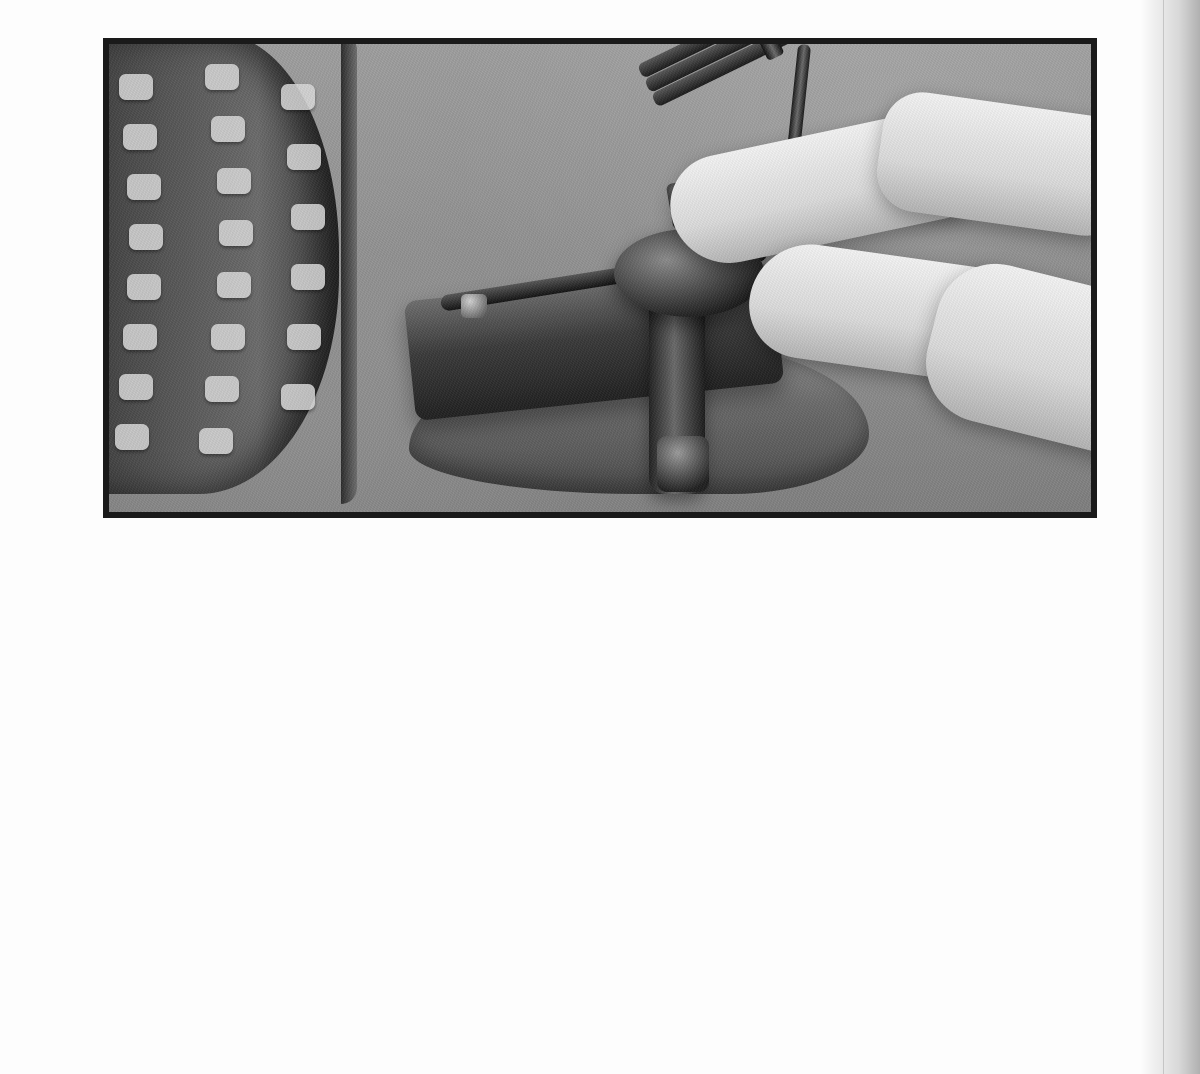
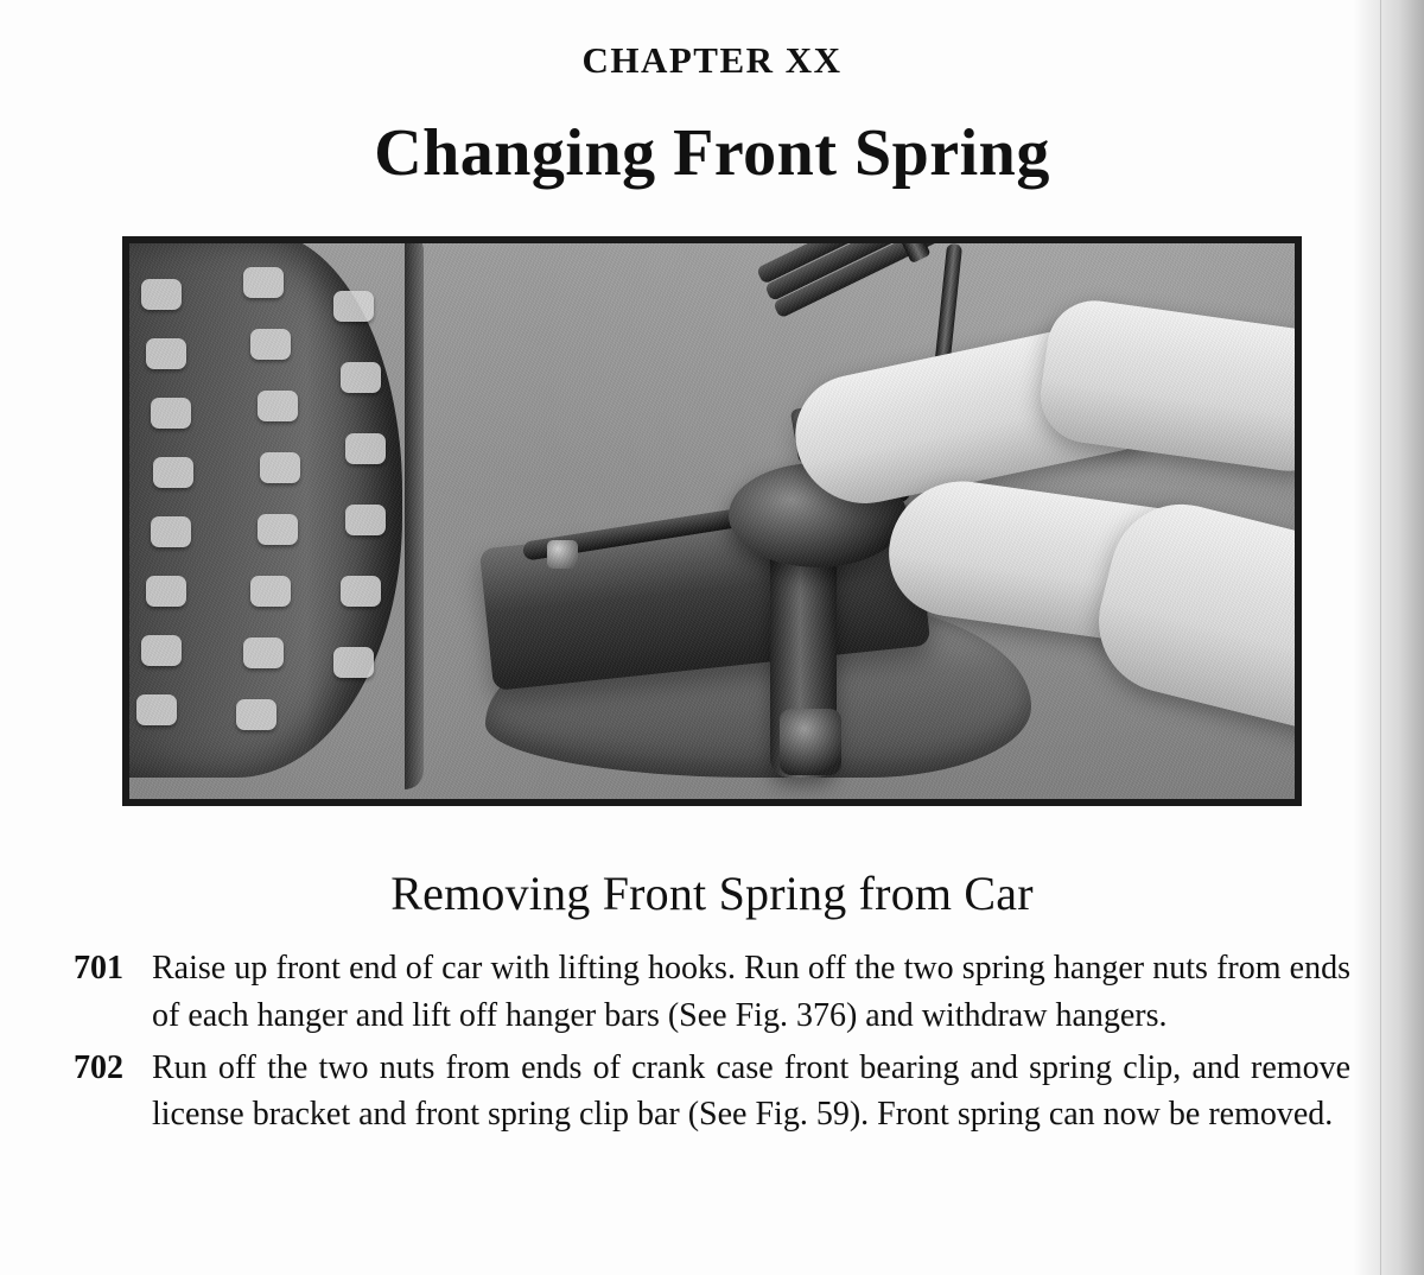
+ CHAPTER XX
+ Changing Front Spring
+ Removing Front Spring from Car
+ 701
+ Raise up front end of car with lifting hooks. Run off the two spring hanger nuts from ends of each hanger and lift off hanger bars (See Fig. 376) and withdraw hangers.
+ 702
+ Run off the two nuts from ends of crank case front bearing and spring clip, and remove license bracket and front spring clip bar (See Fig. 59). Front spring can now be removed.
